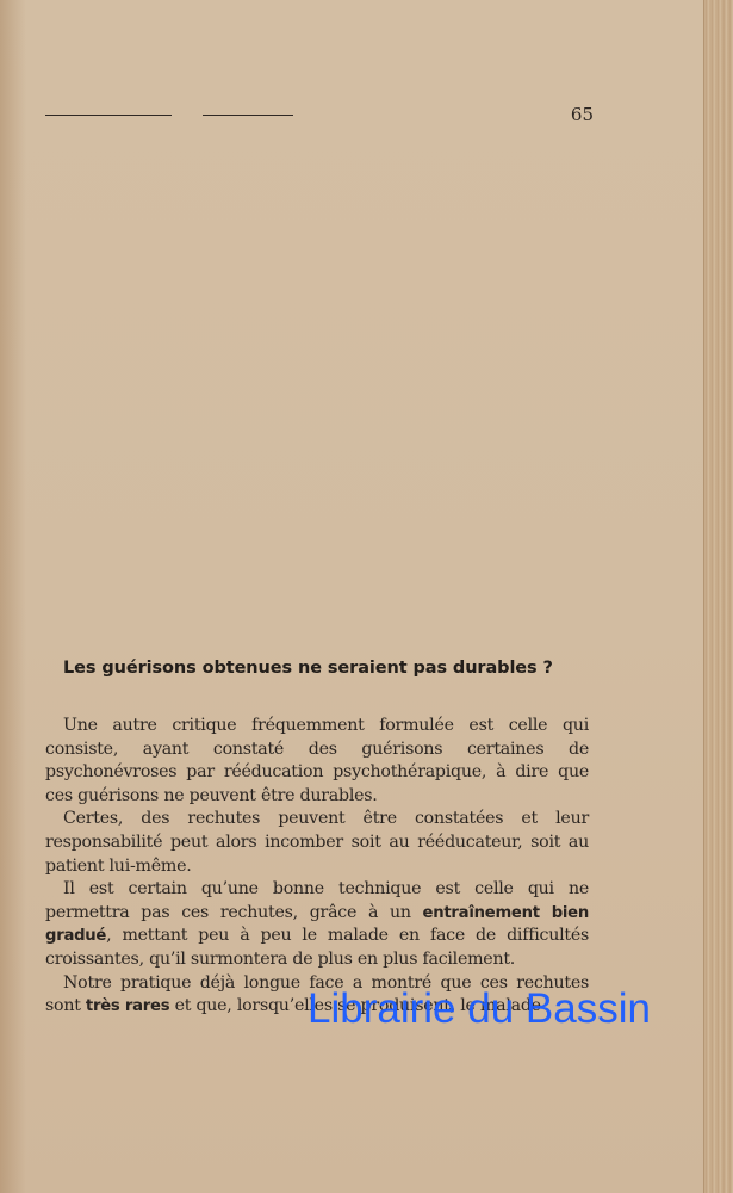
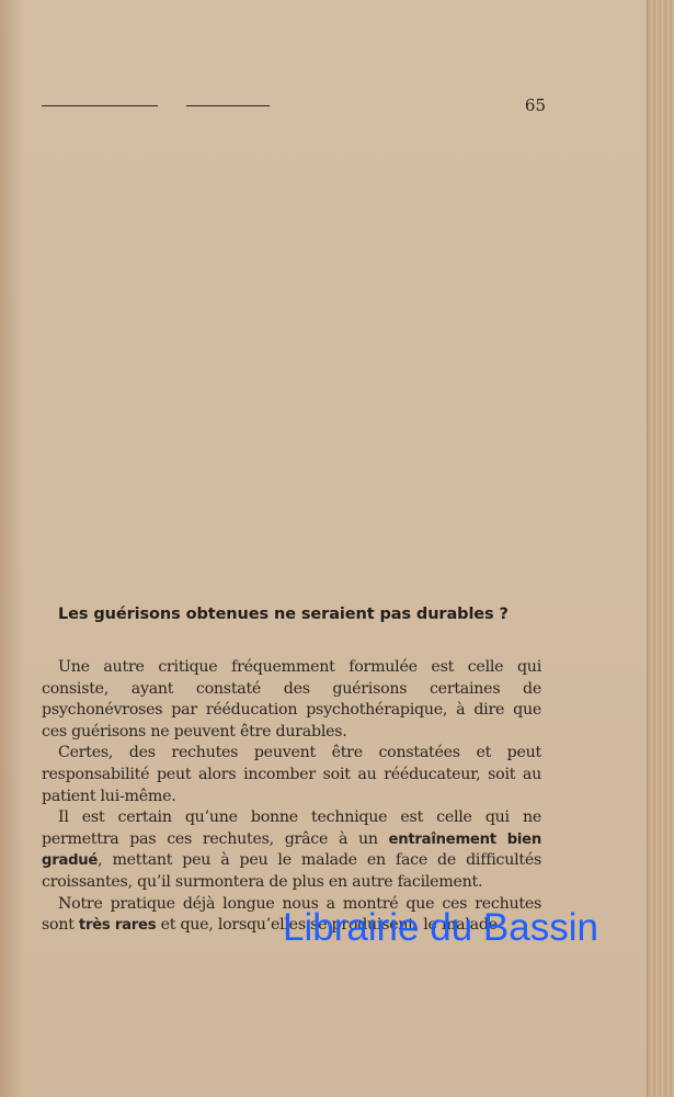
  65
  Les guérisons obtenues ne seraient pas durables ?
  Une autre critique fréquemment formulée est celle qui consiste, ayant constaté des guérisons certaines de psychonévroses par rééducation psychothérapique, à dire que ces guérisons ne peuvent être durables.
- Certes, des rechutes peuvent être constatées et leur responsabilité peut alors incomber soit au rééducateur, soit au patient lui-même.
+ Certes, des rechutes peuvent être constatées et peut responsabilité peut alors incomber soit au rééducateur, soit au patient lui-même.
- Il est certain qu’une bonne technique est celle qui ne permettra pas ces rechutes, grâce à un entraînement bien gradué, mettant peu à peu le malade en face de difficultés croissantes, qu’il surmontera de plus en plus facilement.
+ Il est certain qu’une bonne technique est celle qui ne permettra pas ces rechutes, grâce à un entraînement bien gradué, mettant peu à peu le malade en face de difficultés croissantes, qu’il surmontera de plus en autre facilement.
- Notre pratique déjà longue face a montré que ces rechutes sont très rares et que, lorsqu’elles se produisent, le malade
+ Notre pratique déjà longue nous a montré que ces rechutes sont très rares et que, lorsqu’elles se produisent, le malade
  Librairie du Bassin
